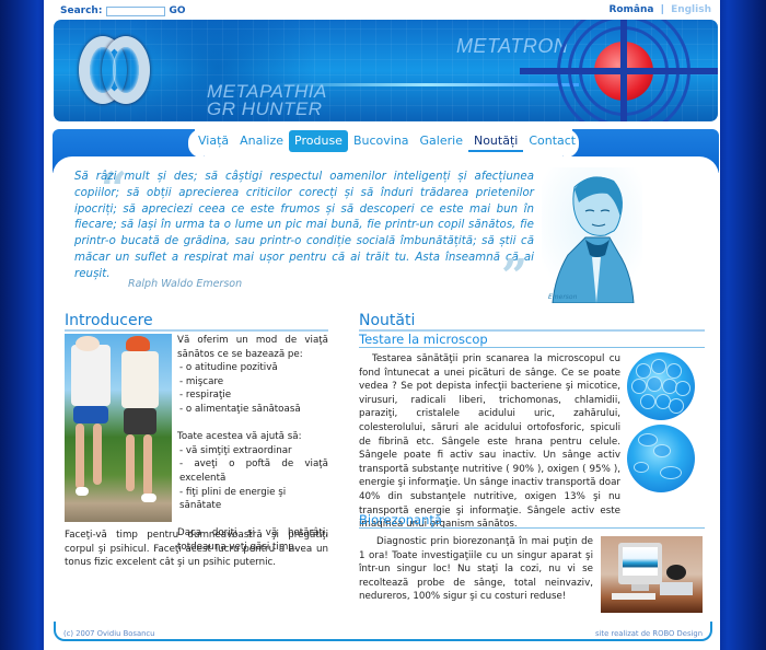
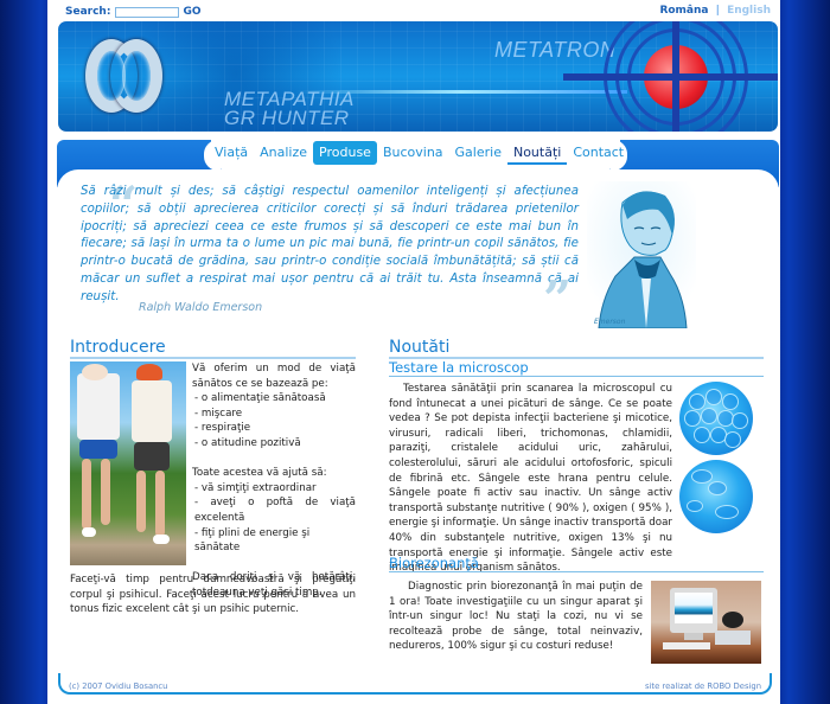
  Search:
  GO
  Româna | English
  METAPATHIA
  GR HUNTER
  METATRON
  Viață
  Analize
  Produse
  Bucovina
  Galerie
  Noutăți
  Contact
  “
  Să râzi mult și des; să câștigi respectul oamenilor inteligenți și afecțiunea copiilor; să obții aprecierea criticilor corecți și să înduri trădarea prietenilor ipocriți; să apreciezi ceea ce este frumos și să descoperi ce este mai bun în fiecare; să lași în urma ta o lume un pic mai bună, fie printr-un copil sănătos, fie printr-o bucată de grădina, sau printr-o condiție socială îmbunătățită; să știi că măcar un suflet a respirat mai ușor pentru că ai trăit tu. Asta înseamnă că ai reușit.
  ”
  Ralph Waldo Emerson
  Introducere
  Vă oferim un mod de viaţă sănătos ce se bazează pe:
- - o atitudine pozitivă
+ - o alimentaţie sănătoasă
  - mişcare
  - respiraţie
- - o alimentaţie sănătoasă
+ - o atitudine pozitivă
  Toate acestea vă ajută să:
  - vă simţiţi extraordinar
  - aveţi o poftă de viaţă excelentă
  - fiţi plini de energie şi sănătate
  Daca doriţi şi vă hotărâţi, totdeauna veţi găsi timp.
  Faceţi-vă timp pentru dumneavoastră şi pregătiţi corpul şi psihicul. Faceţi acest lucru pentru a avea un tonus fizic excelent cât şi un psihic puternic.
  Noutăti
  Testare la microscop
  Testarea sănătăţii prin scanarea la microscopul cu fond întunecat a unei picături de sânge. Ce se poate vedea ? Se pot depista infecţii bacteriene şi micotice, virusuri, radicali liberi, trichomonas, chlamidii, paraziţi, cristalele acidului uric, zahărului, colesterolului, săruri ale acidului ortofosforic, spiculi de fibrină etc. Sângele este hrana pentru celule. Sângele poate fi activ sau inactiv. Un sânge activ transportă substanţe nutritive ( 90% ), oxigen ( 95% ), energie şi informaţie. Un sânge inactiv transportă doar 40% din substanţele nutritive, oxigen 13% şi nu transportă energie şi informaţie. Sângele activ este imaginea unui organism sănătos.
  Biorezonanţă
  Diagnostic prin biorezonanţă în mai puţin de 1 ora! Toate investigaţiile cu un singur aparat şi într-un singur loc! Nu staţi la cozi, nu vi se recoltează probe de sânge, total neinvaziv, nedureros, 100% sigur şi cu costuri reduse!
  (c) 2007 Ovidiu Bosancu
  site realizat de ROBO Design
